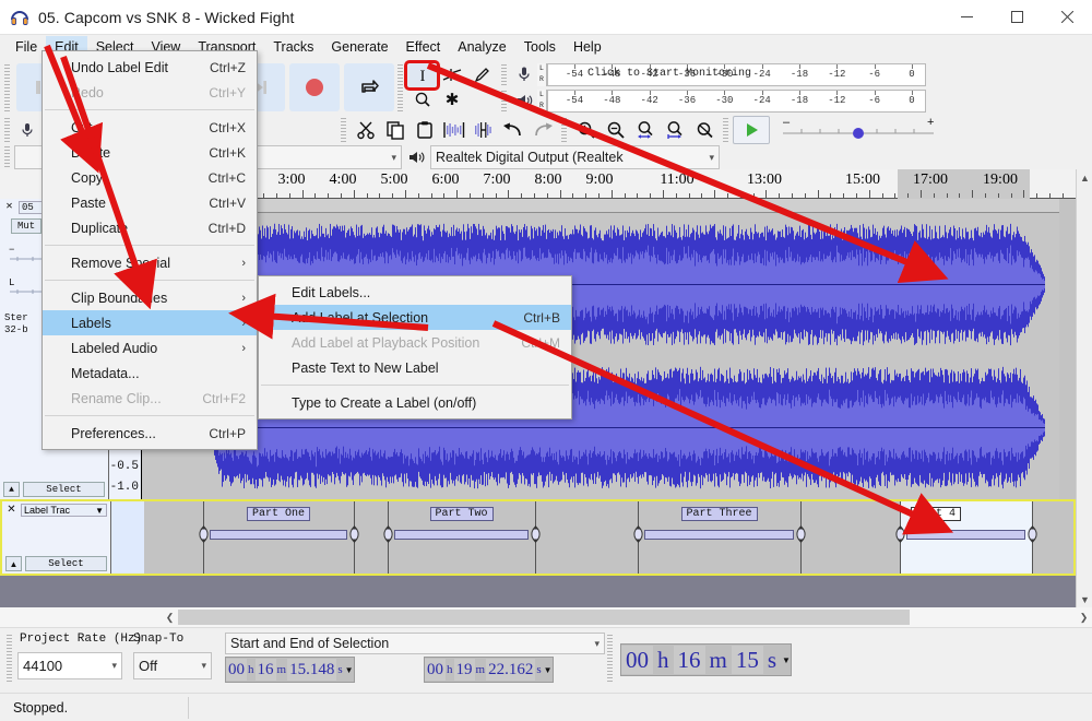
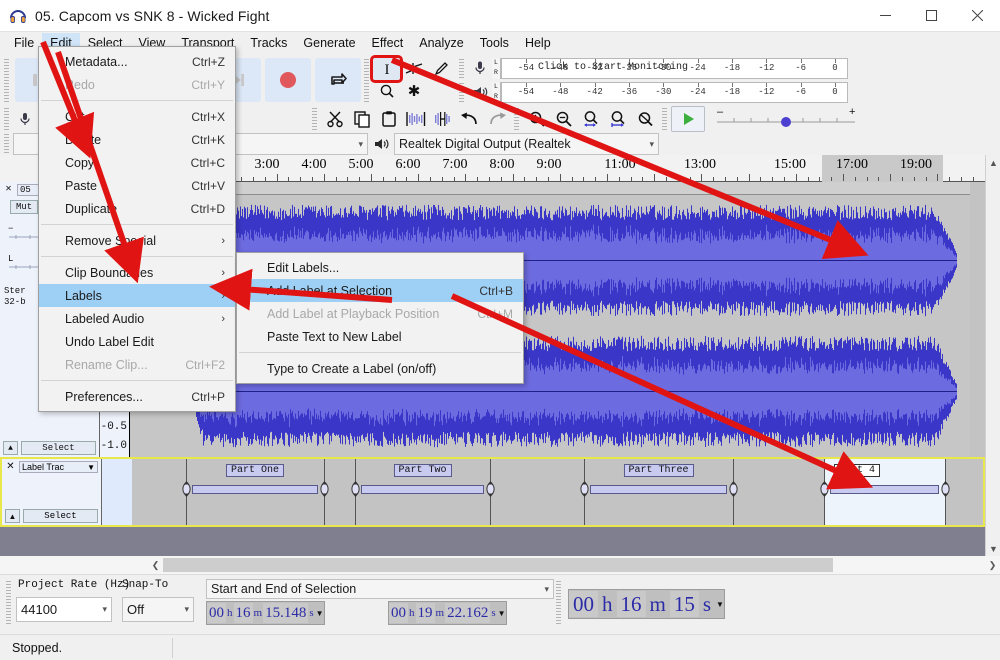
  05. Capcom vs SNK 8 - Wicked Fight
  File
  Edit
  Select
  View
  Transport
  Tracks
  Generate
  Effect
  Analyze
  Tools
  Help
  I
  ✱
  -54
  -48
  -42
  -36
  -30
  -24
  -18
  -12
  -6
  0
  Click to Start Monitoring
  -54
  -48
  -42
  -36
  -30
  -24
  -18
  -12
  -6
  0
  –
  +
  ▾
  Realtek Digital Output (Realtek
  ▾
  3:00
  4:00
  5:00
  6:00
  7:00
  8:00
  9:00
  11:00
  13:00
  15:00
  17:00
  19:00
  ✕
  05
  Mut
  −
  L
  Ster
  32-b
  ▲
  Select
  -0.5
  -1.0
  ✕
  Label Trac
  ▼
  ▲
  Select
  Part One
  Part Two
  Part Three
  art 4
  ▲
  ▼
  ❮
  ❯
  Project Rate (Hz)
  44100
  ▾
  Snap-To
  Off
  ▾
  Start and End of Selection
  ▾
  00
  h
  16
  m
  15.148
  s
  ▼
  00
  h
  19
  m
  22.162
  s
  ▼
  00
  h
  16
  m
  15
  s
  ▼
  Stopped.
- Undo Label Edit
+ Metadata...
  Ctrl+Z
  edo
  Ctrl+Y
  Ctrl+X
  Delte
  Ctrl+K
  Copy
  Ctrl+C
  Paste
  Ctrl+V
  Duplicat
  Ctrl+D
  Remove Special
  ›
  Clip Boundaries
  ›
  Labels
  ›
  Labeled Audio
  ›
- Metadata...
+ Undo Label Edit
  Rename Clip...
  Ctrl+F2
  Preferences...
  Ctrl+P
  Edit Labels...
  bel at Selection
  Ctrl+B
  Add Label at Playback Position
  Paste Text to New Label
  Type to Create a Label (on/off)
